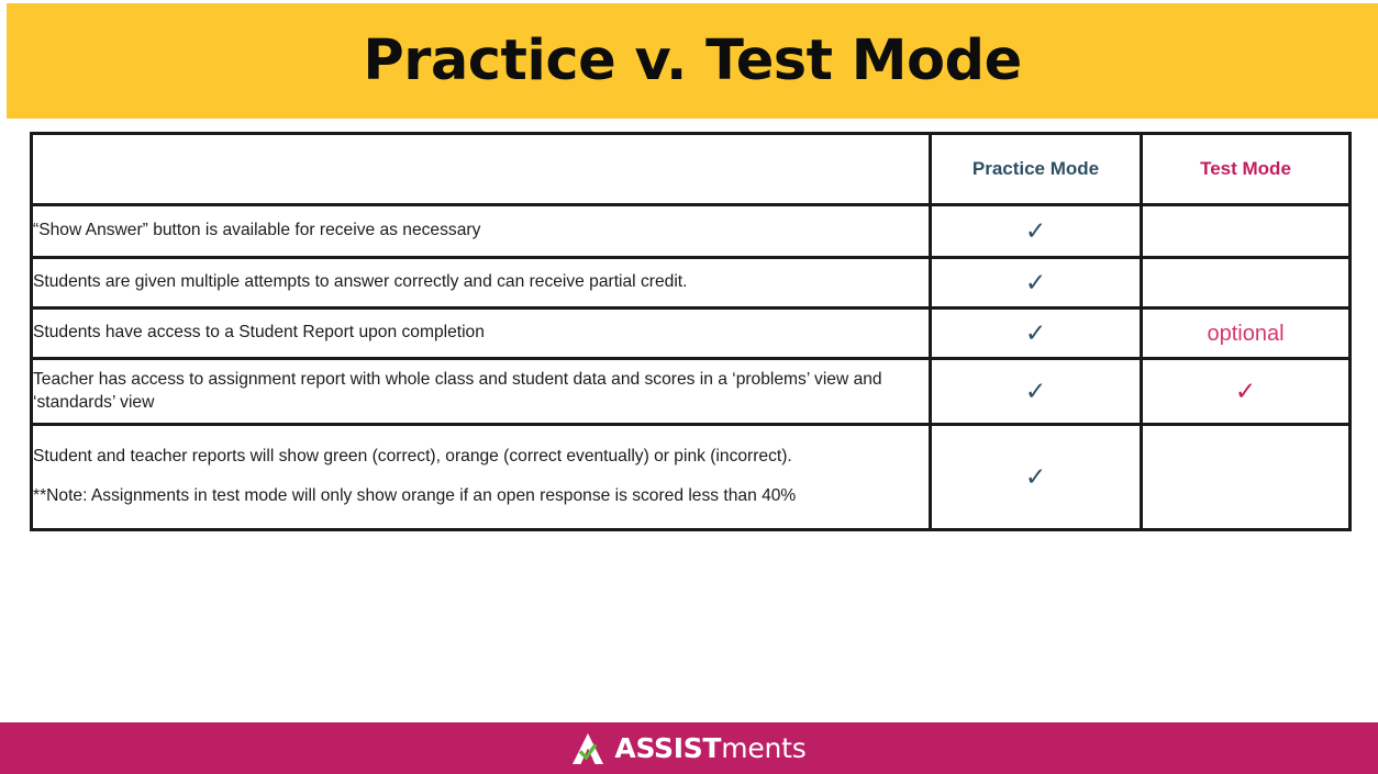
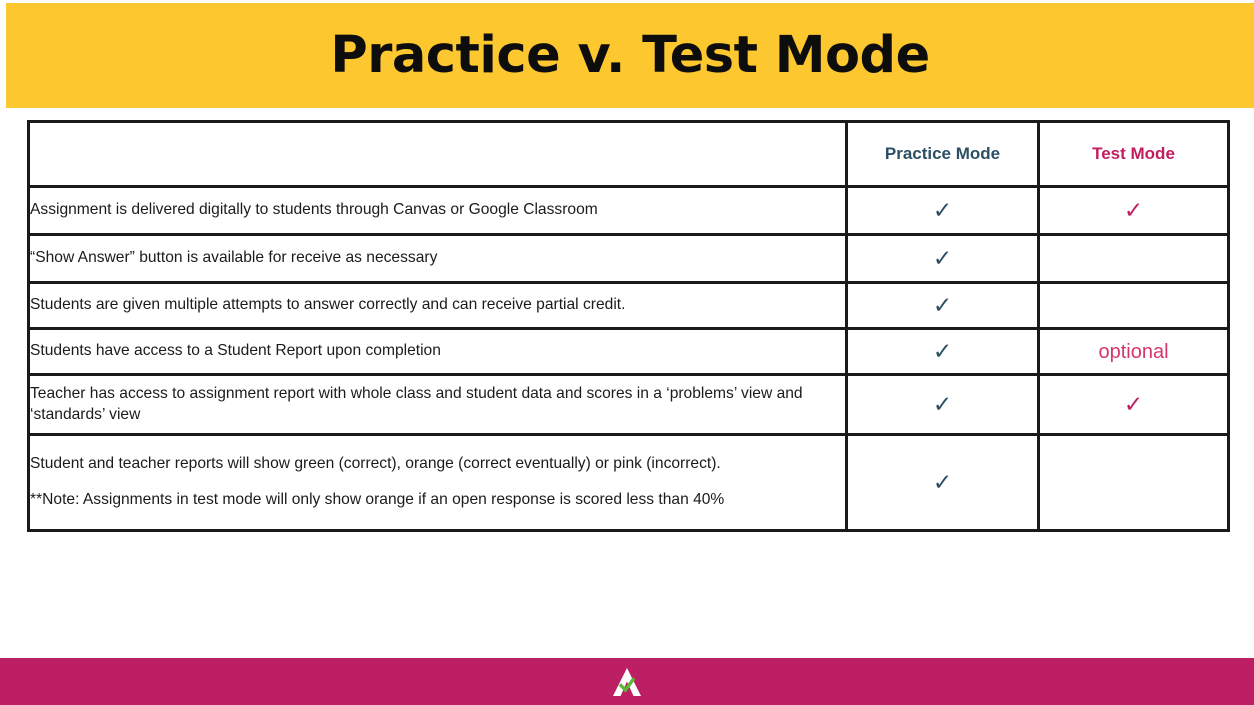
  Practice v. Test Mode
  	Practice Mode	Test Mode
+ Assignment is delivered digitally to students through Canvas or Google Classroom	✓	✓
  “Show Answer” button is available for receive as necessary	✓
  Students are given multiple attempts to answer correctly and can receive partial credit.	✓
  Students have access to a Student Report upon completion	✓	optional
  Teacher has access to assignment report with whole class and student data and scores in a ‘problems’ view and ‘standards’ view	✓	✓
  Student and teacher reports will show green (correct), orange (correct eventually) or pink (incorrect). **Note: Assignments in test mode will only show orange if an open response is scored less than 40%	✓
- ASSISTments
